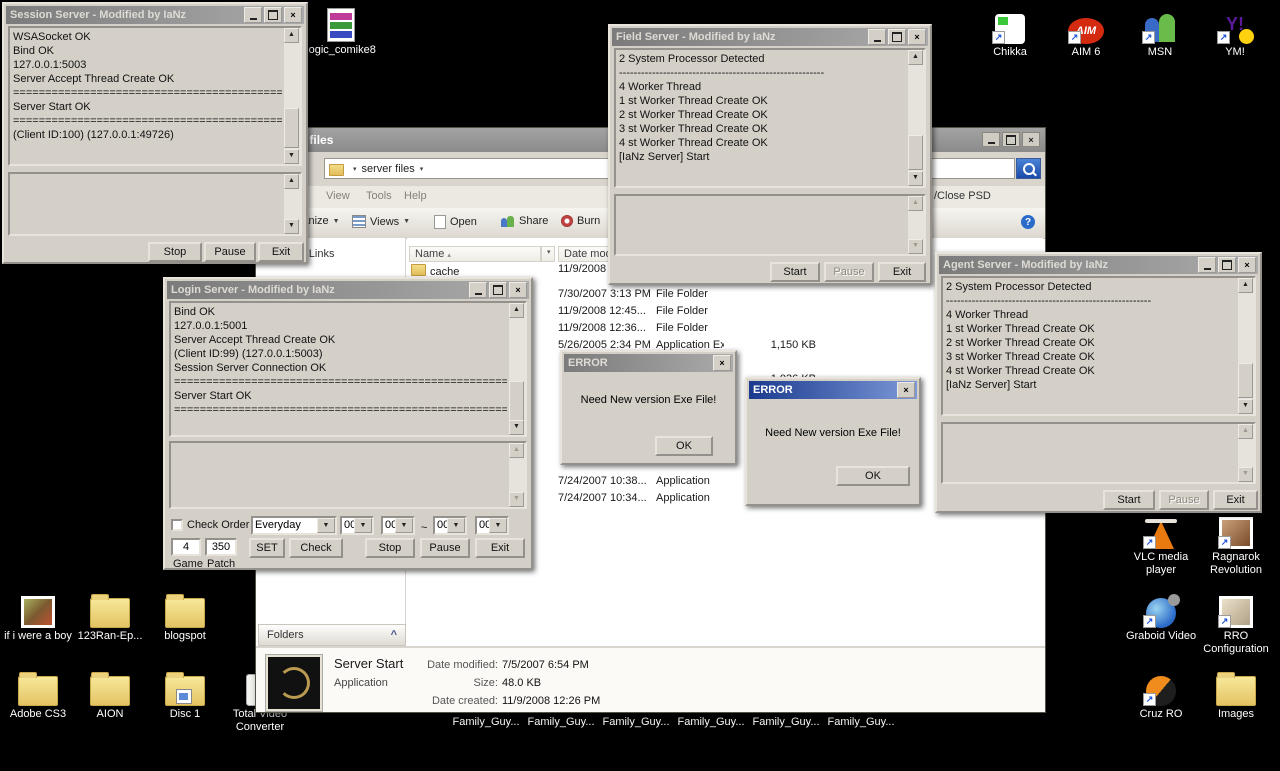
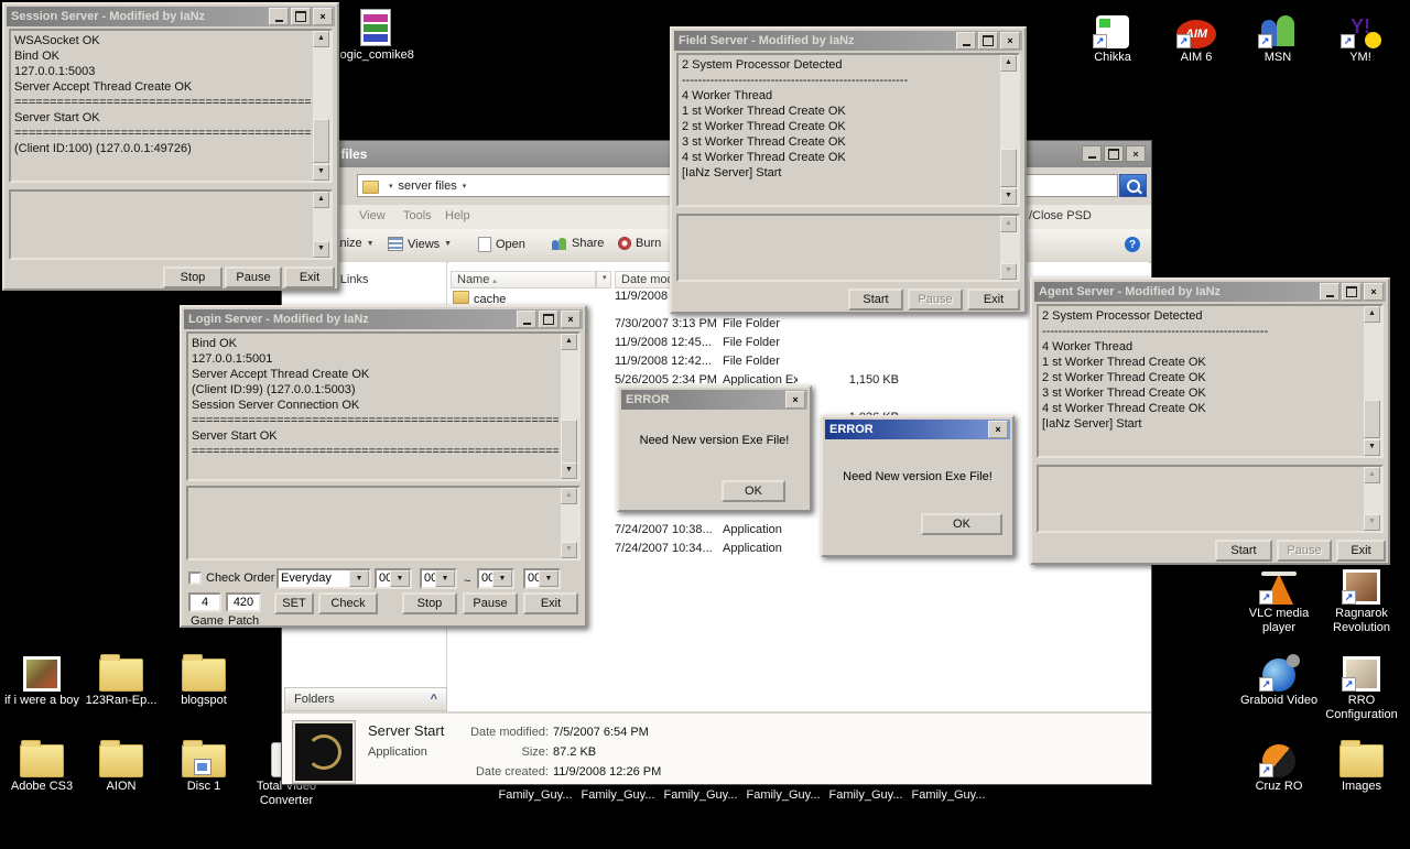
  Chikka
  AIM 6
  MSN
  Y!
  YM!
  ogic_comike8
  VLC media player
  Ragnarok Revolution
  Graboid Video
  RRO Configuration
  Cruz RO
  Images
  if i were a boy
  123Ran-Ep...
  blogspot
  Adobe CS3
  AION
  Disc 1
  Total Video Converter
  Family_Guy...
  Family_Guy...
  Family_Guy...
  Family_Guy...
  Family_Guy...
  Family_Guy...
  ×
  server files
  View
  Tools
  Help
  /Close PSD
  Views
  Open
  Share
  Burn
  ?
  Folders
  ^
  Name
  cache
  11/9/2008
  7/30/2007 3:13 PM
  File Folder
  11/9/2008 12:45...
  File Folder
- 11/9/2008 12:36...
+ 11/9/2008 12:42...
  File Folder
  5/26/2005 2:34 PM
  Application Ex
  1,150 KB
  7/24/2007 10:38...
  Application
  7/24/2007 10:34...
  Application
  Server Start
  Application
  Date modified: 7/5/2007 6:54 PM
- Size: 48.0 KB
+ Size: 87.2 KB
  Date created: 11/9/2008 12:26 PM
  Field Server - Modified by IaNz
  ×
  2 System Processor Detected
  --------------------------------------------------------
  4 Worker Thread
  1 st Worker Thread Create OK
  2 st Worker Thread Create OK
  3 st Worker Thread Create OK
  4 st Worker Thread Create OK
  [IaNz Server] Start
  Start
  Pause
  Exit
  Session Server - Modified by IaNz
  ×
  WSASocket OK
  Bind OK
  127.0.0.1:5003
  Server Accept Thread Create OK
  ==========================================
  Server Start OK
  ==========================================
  (Client ID:100) (127.0.0.1:49726)
  Stop
  Pause
  Exit
  Agent Server - Modified by IaNz
  ×
  2 System Processor Detected
  --------------------------------------------------------
  4 Worker Thread
  1 st Worker Thread Create OK
  2 st Worker Thread Create OK
  3 st Worker Thread Create OK
  4 st Worker Thread Create OK
  [IaNz Server] Start
  Start
  Pause
  Exit
  Login Server - Modified by IaNz
  ×
  Bind OK
  127.0.0.1:5001
  Server Accept Thread Create OK
  (Client ID:99) (127.0.0.1:5003)
  Session Server Connection OK
  ====================================================
  Server Start OK
  ====================================================
  Check Order
  Everyday
  ~
  4
- 350
+ 420
  SET
  Check
  Stop
  Pause
  Exit
  Game
  Patch
  ERROR
  ×
  Need New version Exe File!
  OK
  ERROR
  ×
  Need New version Exe File!
  OK
